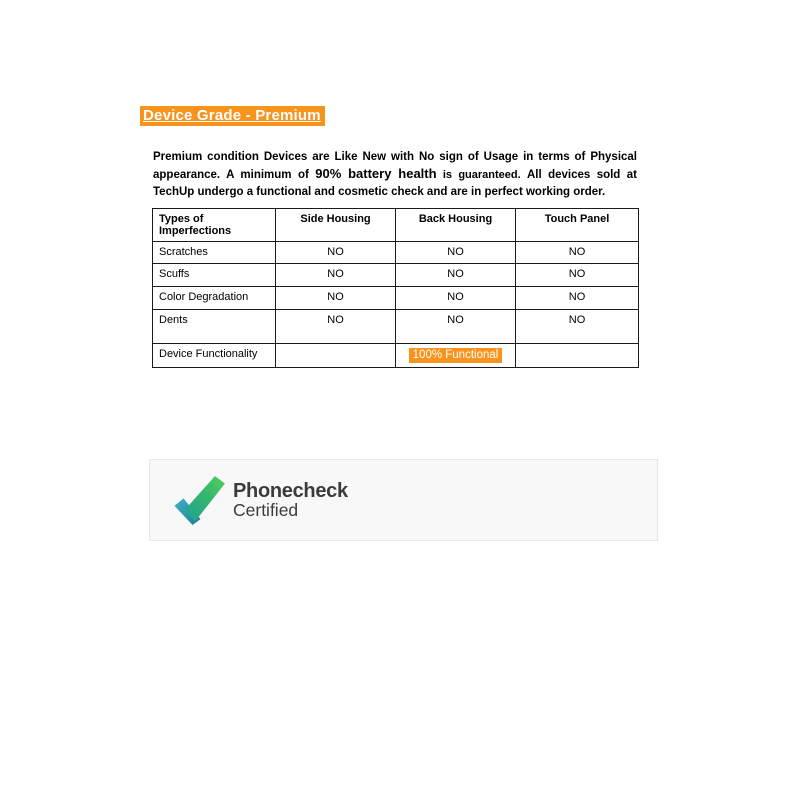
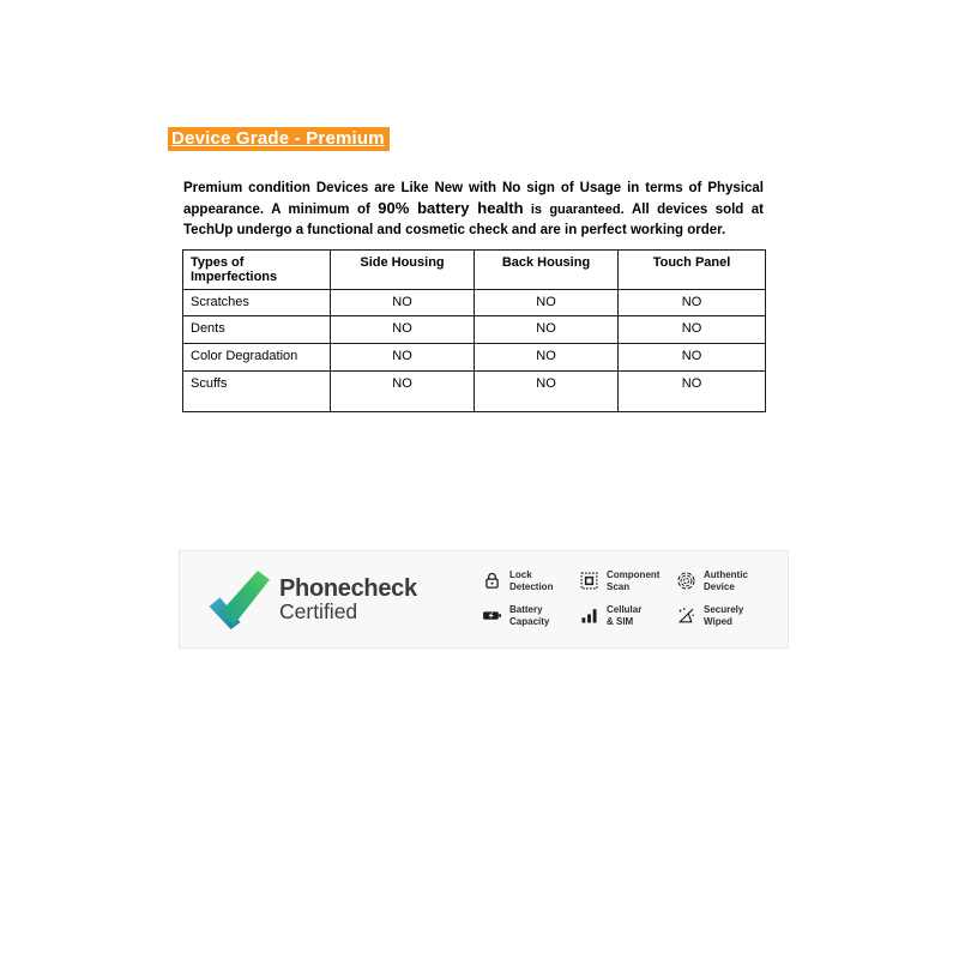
  Device Grade - Premium
  Premium condition Devices are Like New with No sign of Usage in terms of Physical appearance. A minimum of 90% battery health is guaranteed. All devices sold at TechUp undergo a functional and cosmetic check and are in perfect working order.
  Types of Imperfections	Side Housing	Back Housing	Touch Panel
  Scratches	NO	NO	NO
- Scuffs	NO	NO	NO
+ Dents	NO	NO	NO
  Color Degradation	NO	NO	NO
- Dents	NO	NO	NO
+ Scuffs	NO	NO	NO
- Device Functionality		100% Functional
  Phonecheck
  Certified
+ Lock
+ Detection
+ Battery
+ Capacity
+ Component
+ Scan
+ Cellular
+ & SIM
+ Authentic
+ Device
+ Securely
+ Wiped
